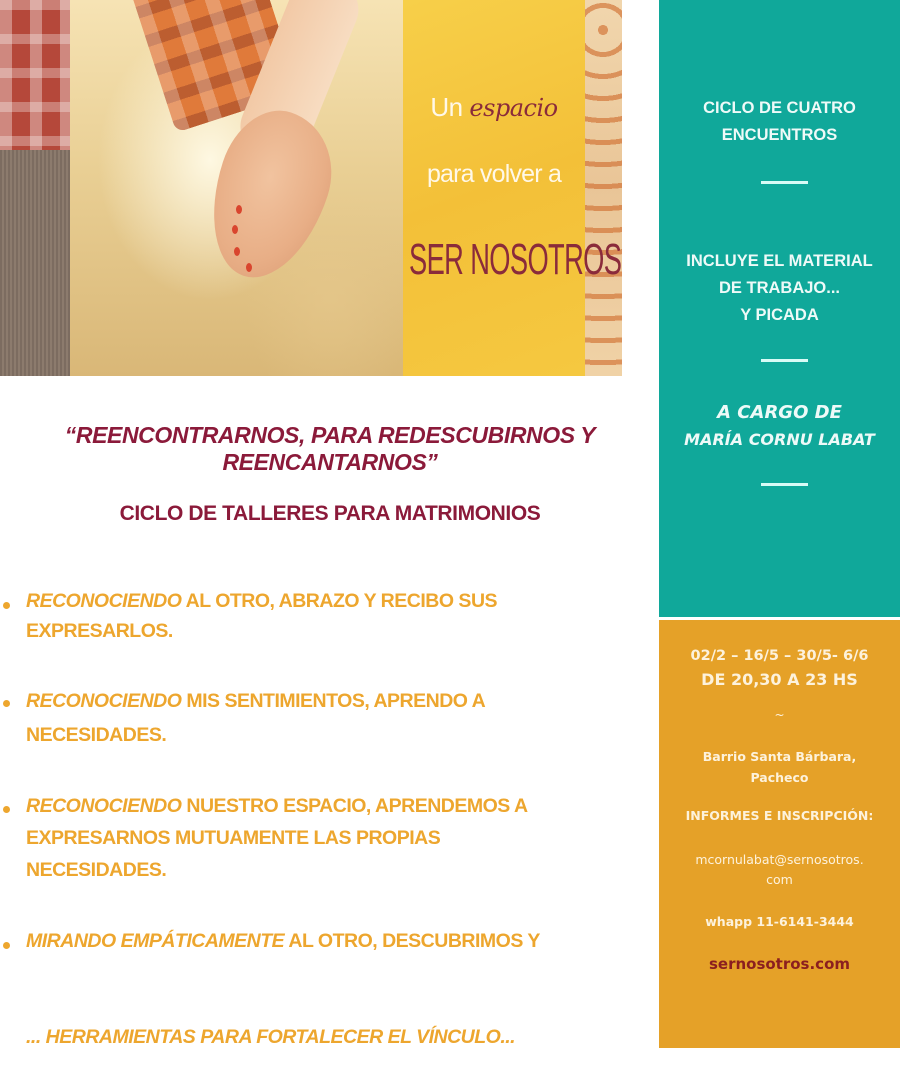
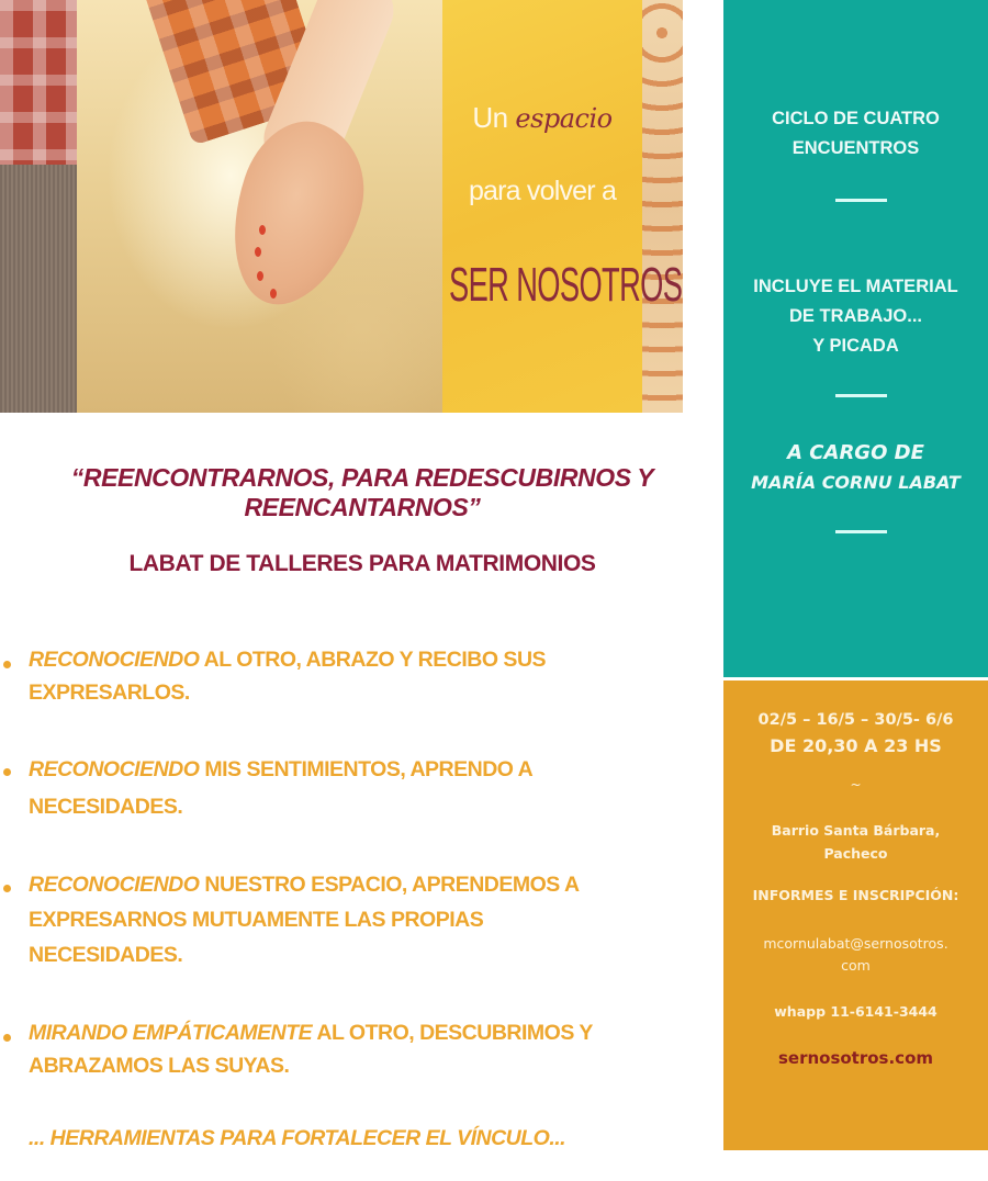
  Un espacio
  para volver a
  SER NOSOTROS
  “REENCONTRARNOS, PARA REDESCUBIRNOS Y
  REENCANTARNOS”
- CICLO DE TALLERES PARA MATRIMONIOS
+ LABAT DE TALLERES PARA MATRIMONIOS
  RECONOCIENDO AL OTRO, ABRAZO Y RECIBO SUS
  EXPRESARLOS.
  RECONOCIENDO MIS SENTIMIENTOS, APRENDO A
  NECESIDADES.
  RECONOCIENDO NUESTRO ESPACIO, APRENDEMOS A
  EXPRESARNOS MUTUAMENTE LAS PROPIAS
  NECESIDADES.
  MIRANDO EMPÁTICAMENTE AL OTRO, DESCUBRIMOS Y
+ ABRAZAMOS LAS SUYAS.
  ... HERRAMIENTAS PARA FORTALECER EL VÍNCULO...
  CICLO DE CUATRO
  ENCUENTROS
  INCLUYE EL MATERIAL
  DE TRABAJO...
  Y PICADA
  A CARGO DE
  MARÍA CORNU LABAT
- 02/2 – 16/5 – 30/5- 6/6
+ 02/5 – 16/5 – 30/5- 6/6
  DE 20,30 A 23 HS
  ~
  Barrio Santa Bárbara,
  Pacheco
  INFORMES E INSCRIPCIÓN:
  mcornulabat@sernosotros.
  com
  whapp 11-6141-3444
  sernosotros.com
